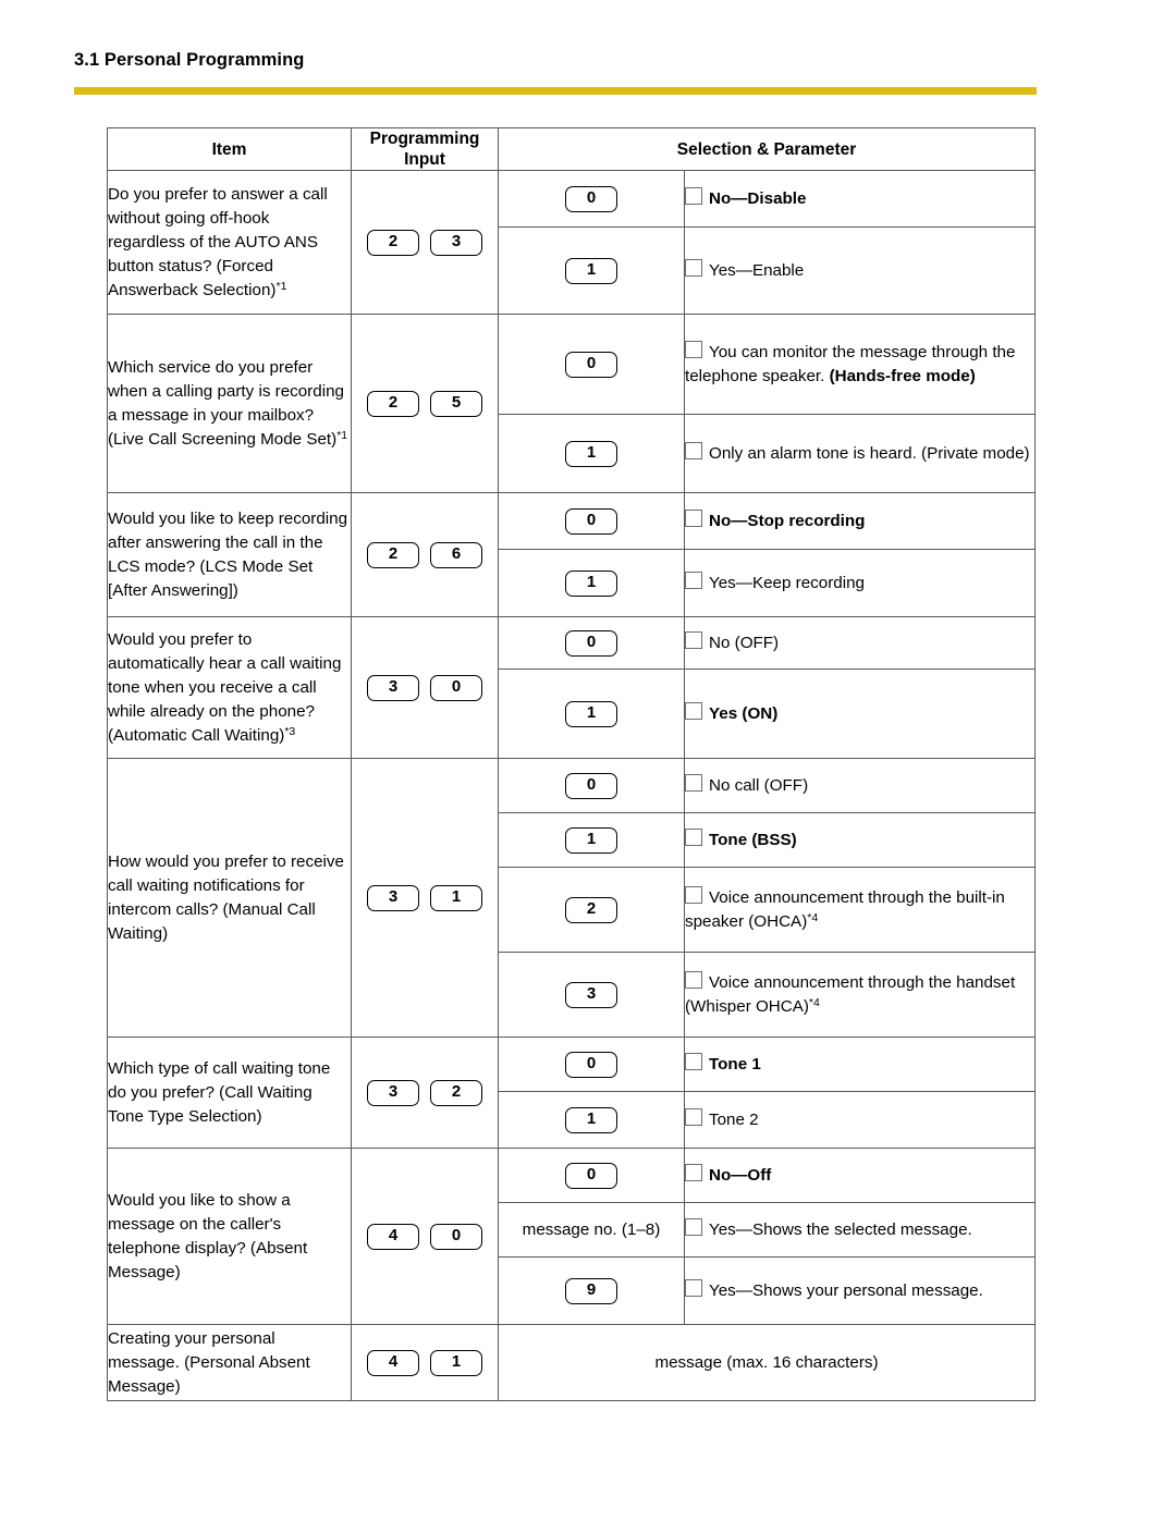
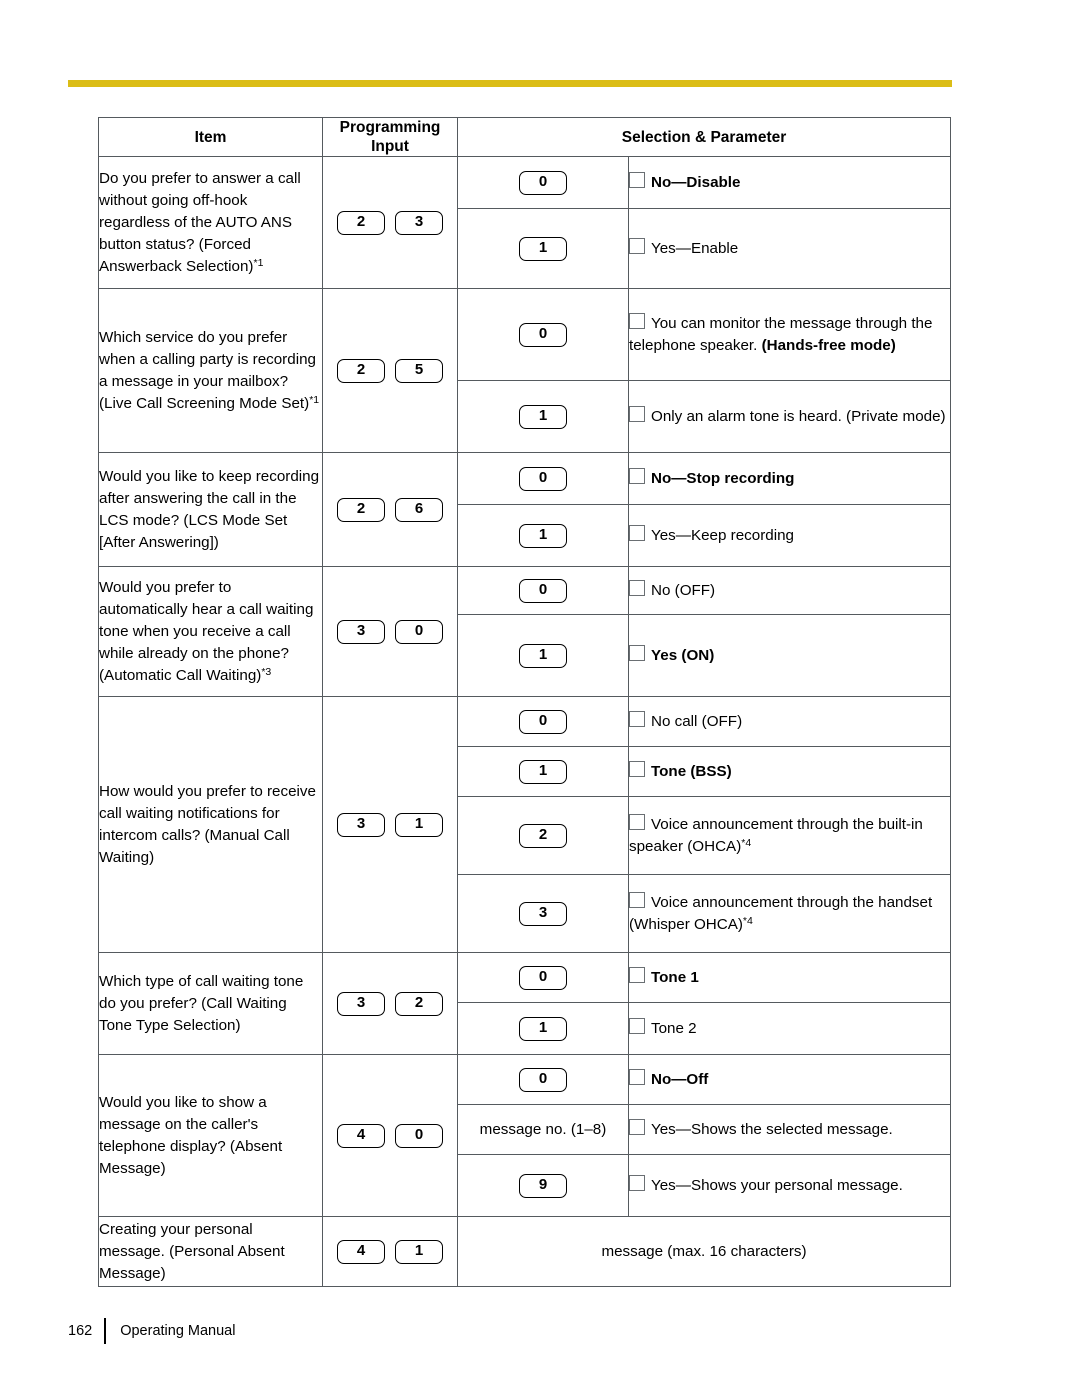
- 3.1 Personal Programming
  Item	Programming Input	Selection & Parameter
  Do you prefer to answer a call without going off-hook regardless of the AUTO ANS button status? (Forced Answerback Selection)*1	2 3	0	No—Disable
  1	Yes—Enable
  Which service do you prefer when a calling party is recording a message in your mailbox? (Live Call Screening Mode Set)*1	2 5	0	You can monitor the message through the telephone speaker. (Hands-free mode)
  1	Only an alarm tone is heard. (Private mode)
  Would you like to keep recording after answering the call in the LCS mode? (LCS Mode Set [After Answering])	2 6	0	No—Stop recording
  1	Yes—Keep recording
  Would you prefer to automatically hear a call waiting tone when you receive a call while already on the phone? (Automatic Call Waiting)*3	3 0	0	No (OFF)
  1	Yes (ON)
  How would you prefer to receive call waiting notifications for intercom calls? (Manual Call Waiting)	3 1	0	No call (OFF)
  1	Tone (BSS)
  2	Voice announcement through the built-in speaker (OHCA)*4
  3	Voice announcement through the handset (Whisper OHCA)*4
  Which type of call waiting tone do you prefer? (Call Waiting Tone Type Selection)	3 2	0	Tone 1
  1	Tone 2
  Would you like to show a message on the caller's telephone display? (Absent Message)	4 0	0	No—Off
  message no. (1–8)	Yes—Shows the selected message.
  9	Yes—Shows your personal message.
  Creating your personal message. (Personal Absent Message)	4 1	message (max. 16 characters)
+ 162
+ Operating Manual
